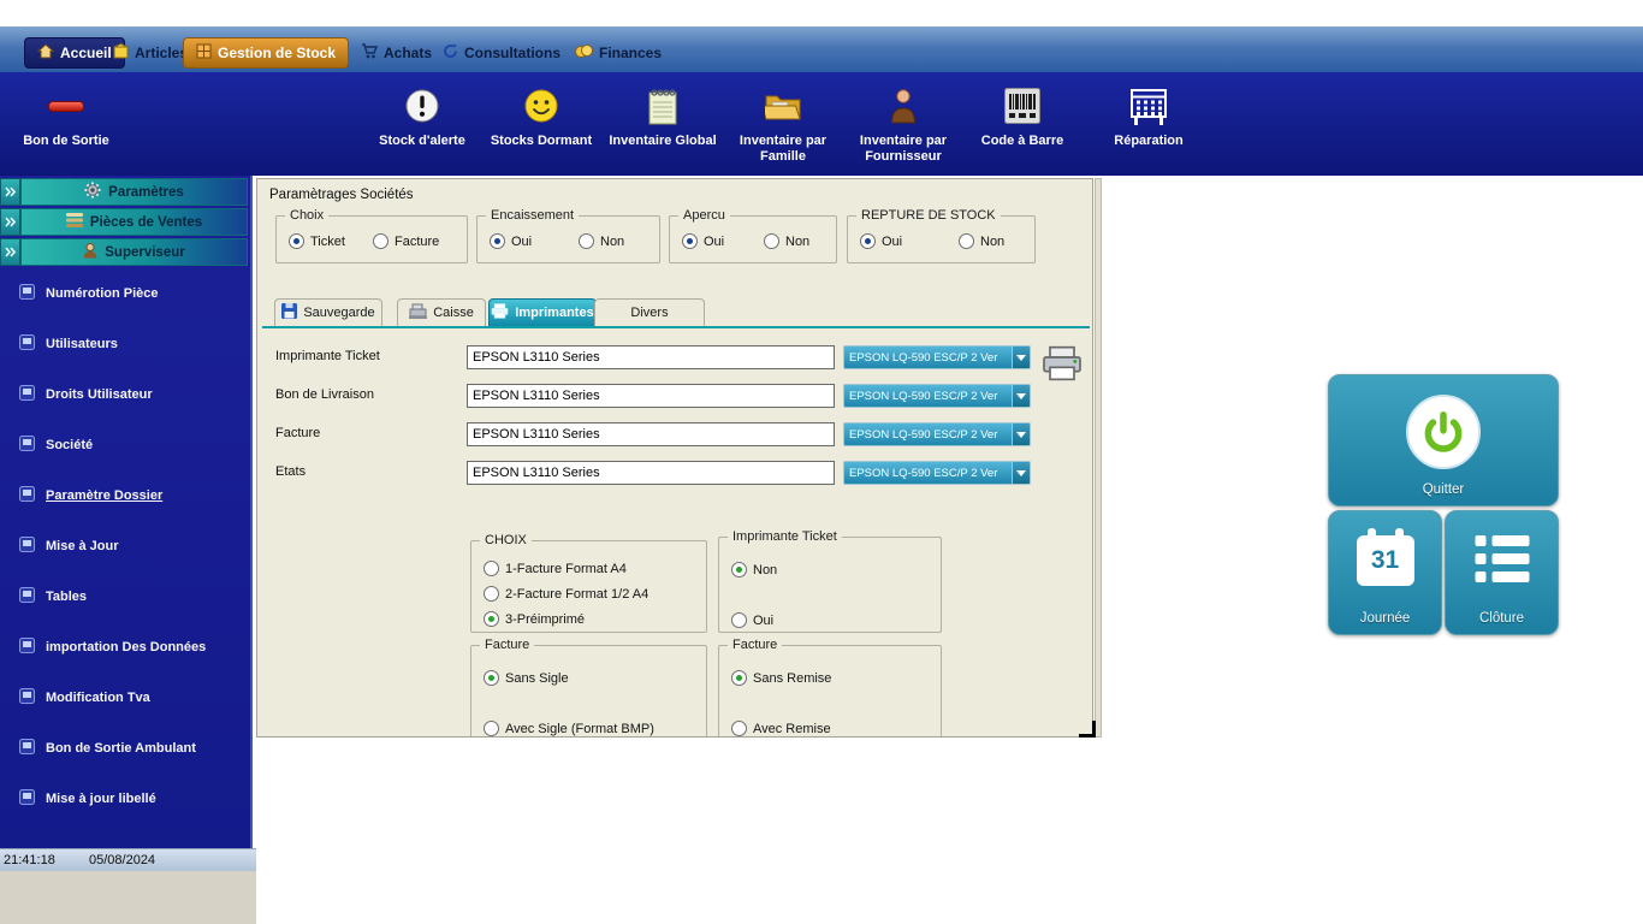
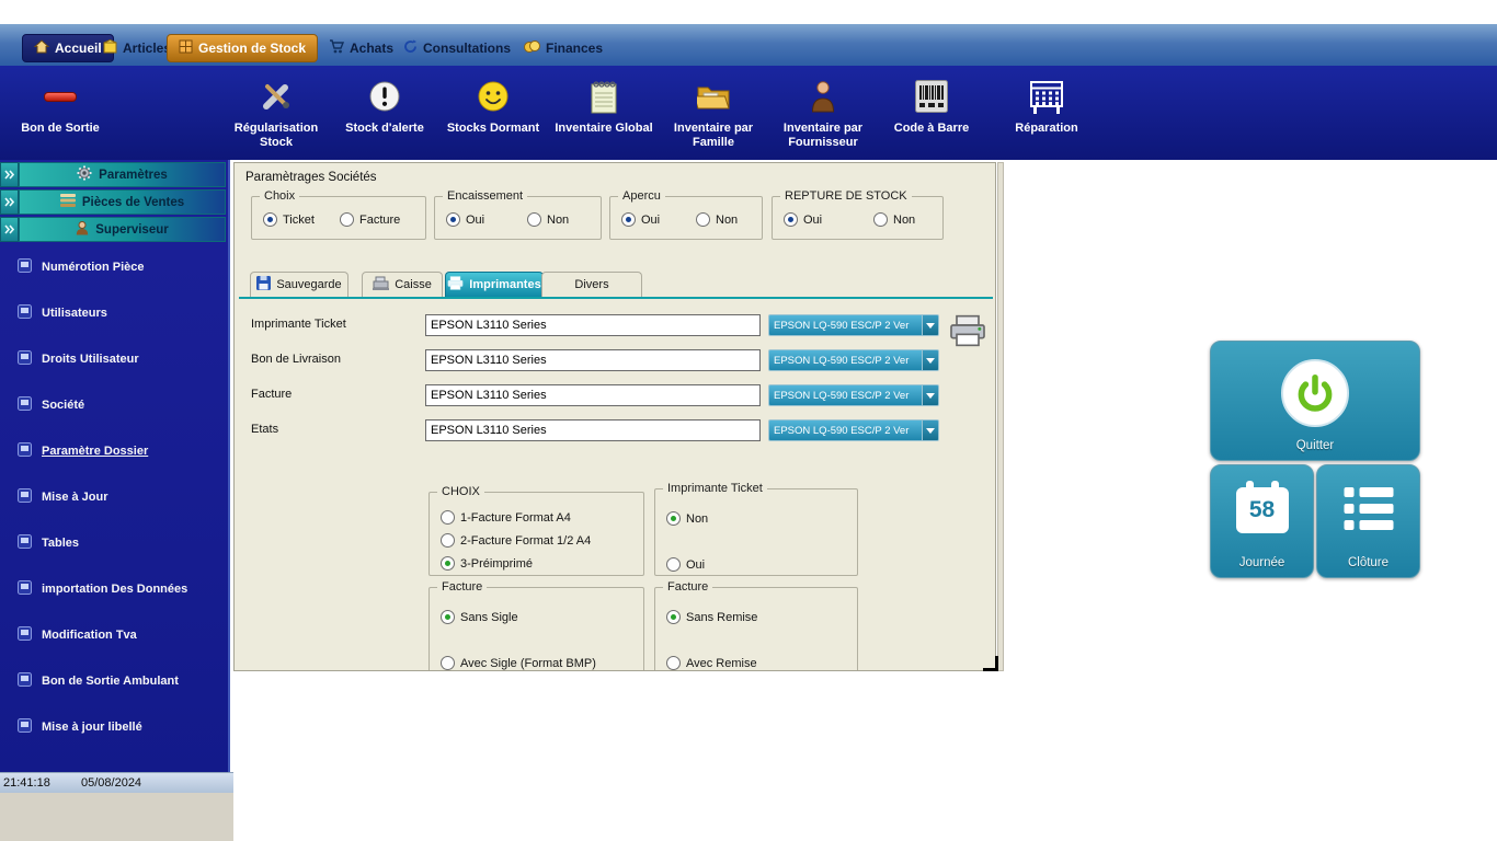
  Accueil
  Article
  Gestion de Stock
  Achats
  Consultations
  Finances
  Bon de Sortie
+ Régularisation Stock
  Stock d'alerte
  Stocks Dormant
  Inventaire Global
  Inventaire par Famille
  Inventaire par Fournisseur
  Code à Barre
  Réparation
  Paramètres
  Pièces de Ventes
  Superviseur
  Numérotion Pièce
  Utilisateurs
  Droits Utilisateur
  Société
  Paramètre Dossier
  Mise à Jour
  Tables
  importation Des Données
  Modification Tva
  Bon de Sortie Ambulant
  Mise à jour libellé
  21:41:18
  05/08/2024
  Paramètrages Sociétés
  Choix
  Ticket
  Facture
  Encaissement
  Oui
  Non
  Apercu
  Oui
  Non
  REPTURE DE STOCK
  Oui
  Non
  Sauvegarde
  Caisse
  Imprimantes
  Divers
  Imprimante Ticket
  EPSON L3110 Series
  EPSON LQ-590 ESC/P 2 Ver
  Bon de Livraison
  EPSON L3110 Series
  EPSON LQ-590 ESC/P 2 Ver
  Facture
  EPSON L3110 Series
  EPSON LQ-590 ESC/P 2 Ver
  Etats
  EPSON L3110 Series
  EPSON LQ-590 ESC/P 2 Ver
  CHOIX
  1-Facture Format A4
  2-Facture Format 1/2 A4
  3-Préimprimé
  Imprimante Ticket
  Non
  Oui
  Facture
  Sans Sigle
  Avec Sigle (Format BMP)
  Facture
  Sans Remise
  Avec Remise
  Quitter
- 31
+ 58
  Journée
  Clôture
